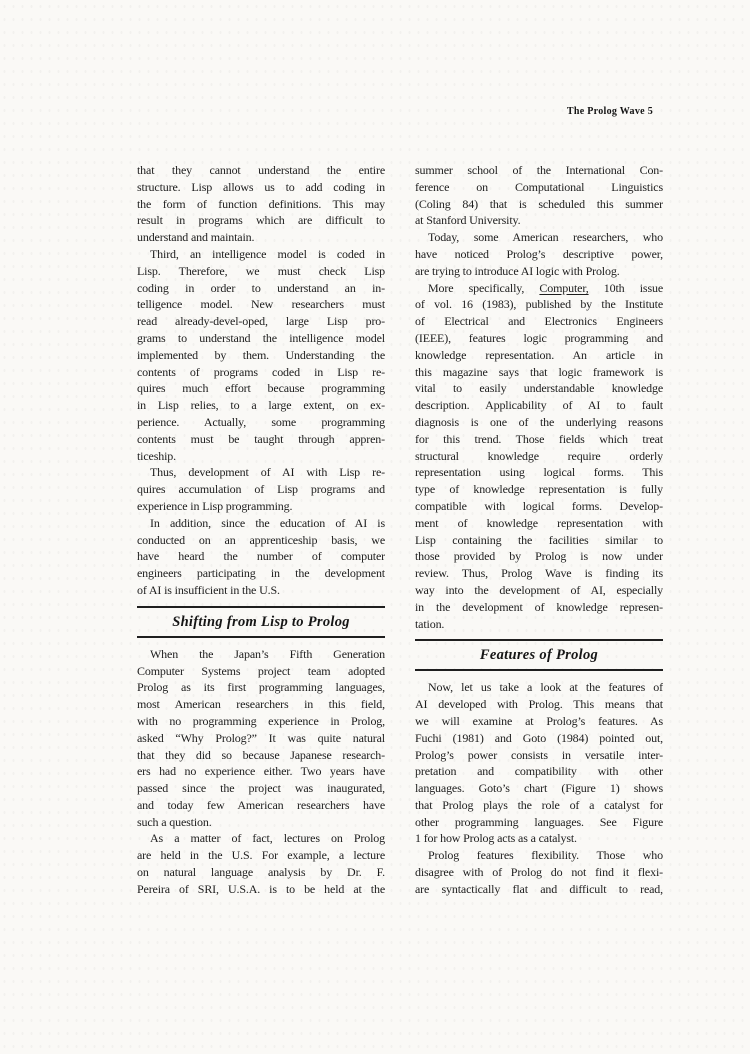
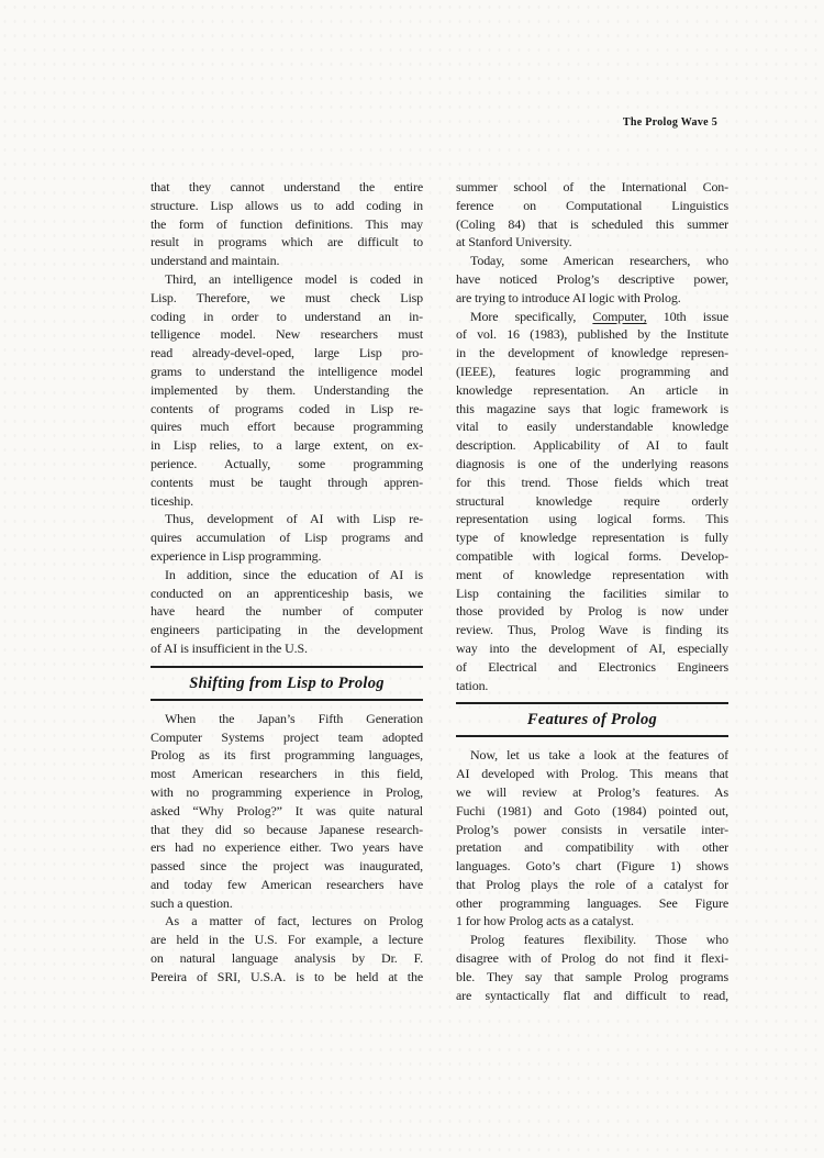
  The Prolog Wave 5
  that they cannot understand the entire
  structure. Lisp allows us to add coding in
  the form of function definitions. This may
  result in programs which are difficult to
  understand and maintain.
  Third, an intelligence model is coded in
  Lisp. Therefore, we must check Lisp
  coding in order to understand an in-
  telligence model. New researchers must
  read already-devel-oped, large Lisp pro-
  grams to understand the intelligence model
  implemented by them. Understanding the
  contents of programs coded in Lisp re-
  quires much effort because programming
  in Lisp relies, to a large extent, on ex-
  perience. Actually, some programming
  contents must be taught through appren-
  ticeship.
  Thus, development of AI with Lisp re-
  quires accumulation of Lisp programs and
  experience in Lisp programming.
  In addition, since the education of AI is
  conducted on an apprenticeship basis, we
  have heard the number of computer
  engineers participating in the development
  of AI is insufficient in the U.S.
  Shifting from Lisp to Prolog
  When the Japan’s Fifth Generation
  Computer Systems project team adopted
  Prolog as its first programming languages,
  most American researchers in this field,
  with no programming experience in Prolog,
  asked “Why Prolog?” It was quite natural
  that they did so because Japanese research-
  ers had no experience either. Two years have
  passed since the project was inaugurated,
  and today few American researchers have
  such a question.
  As a matter of fact, lectures on Prolog
  are held in the U.S. For example, a lecture
  on natural language analysis by Dr. F.
  Pereira of SRI, U.S.A. is to be held at the
  summer school of the International Con-
  ference on Computational Linguistics
  (Coling 84) that is scheduled this summer
  at Stanford University.
  Today, some American researchers, who
  have noticed Prolog’s descriptive power,
  are trying to introduce AI logic with Prolog.
  More specifically, Computer, 10th issue
  of vol. 16 (1983), published by the Institute
- of Electrical and Electronics Engineers
+ in the development of knowledge represen-
  (IEEE), features logic programming and
  knowledge representation. An article in
  this magazine says that logic framework is
  vital to easily understandable knowledge
  description. Applicability of AI to fault
  diagnosis is one of the underlying reasons
  for this trend. Those fields which treat
  structural knowledge require orderly
  representation using logical forms. This
  type of knowledge representation is fully
  compatible with logical forms. Develop-
  ment of knowledge representation with
  Lisp containing the facilities similar to
  those provided by Prolog is now under
  review. Thus, Prolog Wave is finding its
  way into the development of AI, especially
- in the development of knowledge represen-
+ of Electrical and Electronics Engineers
  tation.
  Features of Prolog
  Now, let us take a look at the features of
  AI developed with Prolog. This means that
- we will examine at Prolog’s features. As
+ we will review at Prolog’s features. As
  Fuchi (1981) and Goto (1984) pointed out,
  Prolog’s power consists in versatile inter-
  pretation and compatibility with other
  languages. Goto’s chart (Figure 1) shows
  that Prolog plays the role of a catalyst for
  other programming languages. See Figure
  1 for how Prolog acts as a catalyst.
  Prolog features flexibility. Those who
  disagree with of Prolog do not find it flexi-
+ ble. They say that sample Prolog programs
  are syntactically flat and difficult to read,
